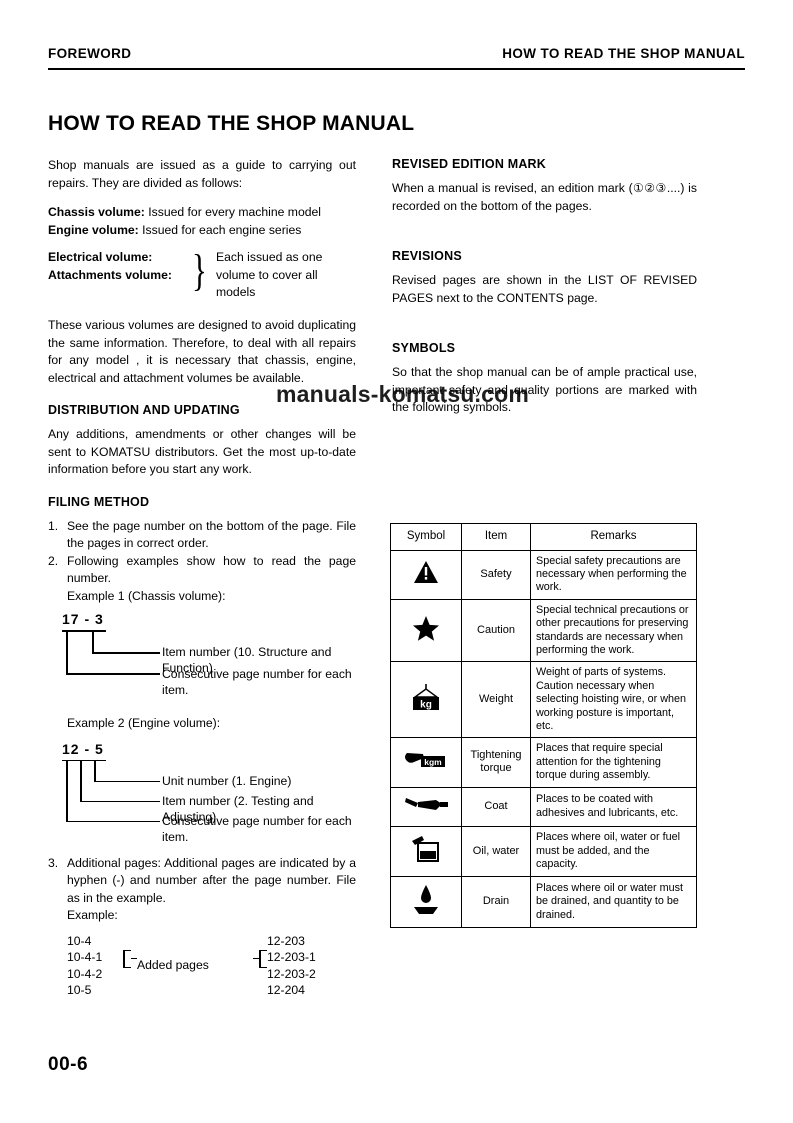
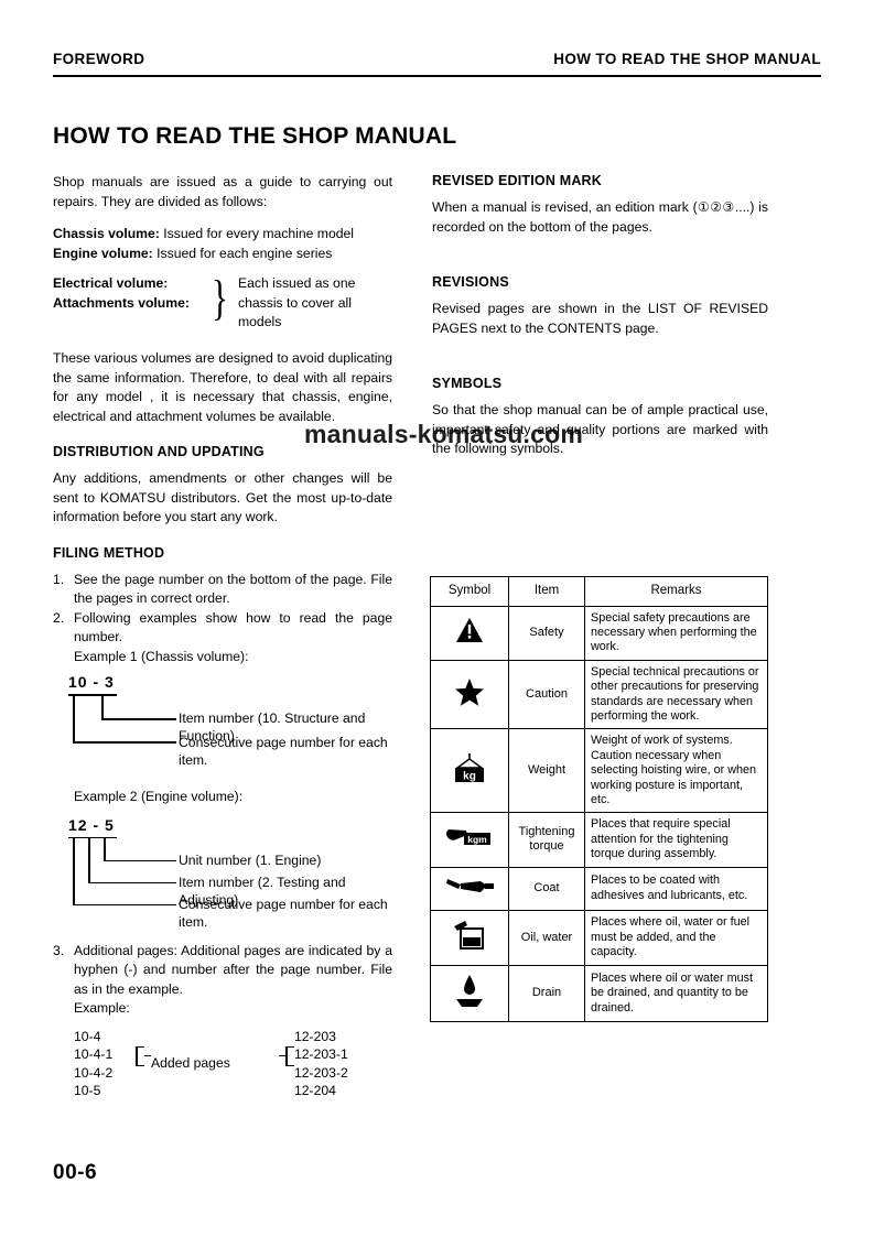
  FOREWORD
  HOW TO READ THE SHOP MANUAL
  HOW TO READ THE SHOP MANUAL
  Shop manuals are issued as a guide to carrying out repairs. They are divided as follows:
  Chassis volume: Issued for every machine model
  Engine volume: Issued for each engine series
  Electrical volume:
  Attachments volume:
  }
- Each issued as one volume to cover all models
+ Each issued as one chassis to cover all models
  These various volumes are designed to avoid duplicating the same information. Therefore, to deal with all repairs for any model , it is necessary that chassis, engine, electrical and attachment volumes be available.
  DISTRIBUTION AND UPDATING
  Any additions, amendments or other changes will be sent to KOMATSU distributors. Get the most up-to-date information before you start any work.
  FILING METHOD
  1.
  See the page number on the bottom of the page. File the pages in correct order.
  2.
  Following examples show how to read the page number.
  Example 1 (Chassis volume):
- 17 - 3
+ 10 - 3
  Item number (10. Structure and Function)
  Consecutive page number for each item.
  Example 2 (Engine volume):
  12 - 5
  Unit number (1. Engine)
  Item number (2. Testing and Adjusting)
  Consecutive page number for each item.
  3.
  Additional pages: Additional pages are indicated by a hyphen (-) and number after the page number. File as in the example.
  Example:
  10-4
  10-4-1
  10-4-2
  10-5
  12-203
  12-203-1
  12-203-2
  12-204
  Added pages
  REVISED EDITION MARK
  When a manual is revised, an edition mark (①②③....) is recorded on the bottom of the pages.
  REVISIONS
  Revised pages are shown in the LIST OF REVISED PAGES next to the CONTENTS page.
  SYMBOLS
  So that the shop manual can be of ample practical use, important safety and quality portions are marked with the following symbols.
  manuals-komatsu.com
  Symbol	Item	Remarks
  	Safety	Special safety precautions are necessary when performing the work.
  	Caution	Special technical precautions or other precautions for preserving standards are necessary when performing the work.
- kg	Weight	Weight of parts of systems. Caution necessary when selecting hoisting wire, or when working posture is important, etc.
+ kg	Weight	Weight of work of systems. Caution necessary when selecting hoisting wire, or when working posture is important, etc.
  kgm	Tightening torque	Places that require special attention for the tightening torque during assembly.
  	Coat	Places to be coated with adhesives and lubricants, etc.
  	Oil, water	Places where oil, water or fuel must be added, and the capacity.
  	Drain	Places where oil or water must be drained, and quantity to be drained.
  00-6
